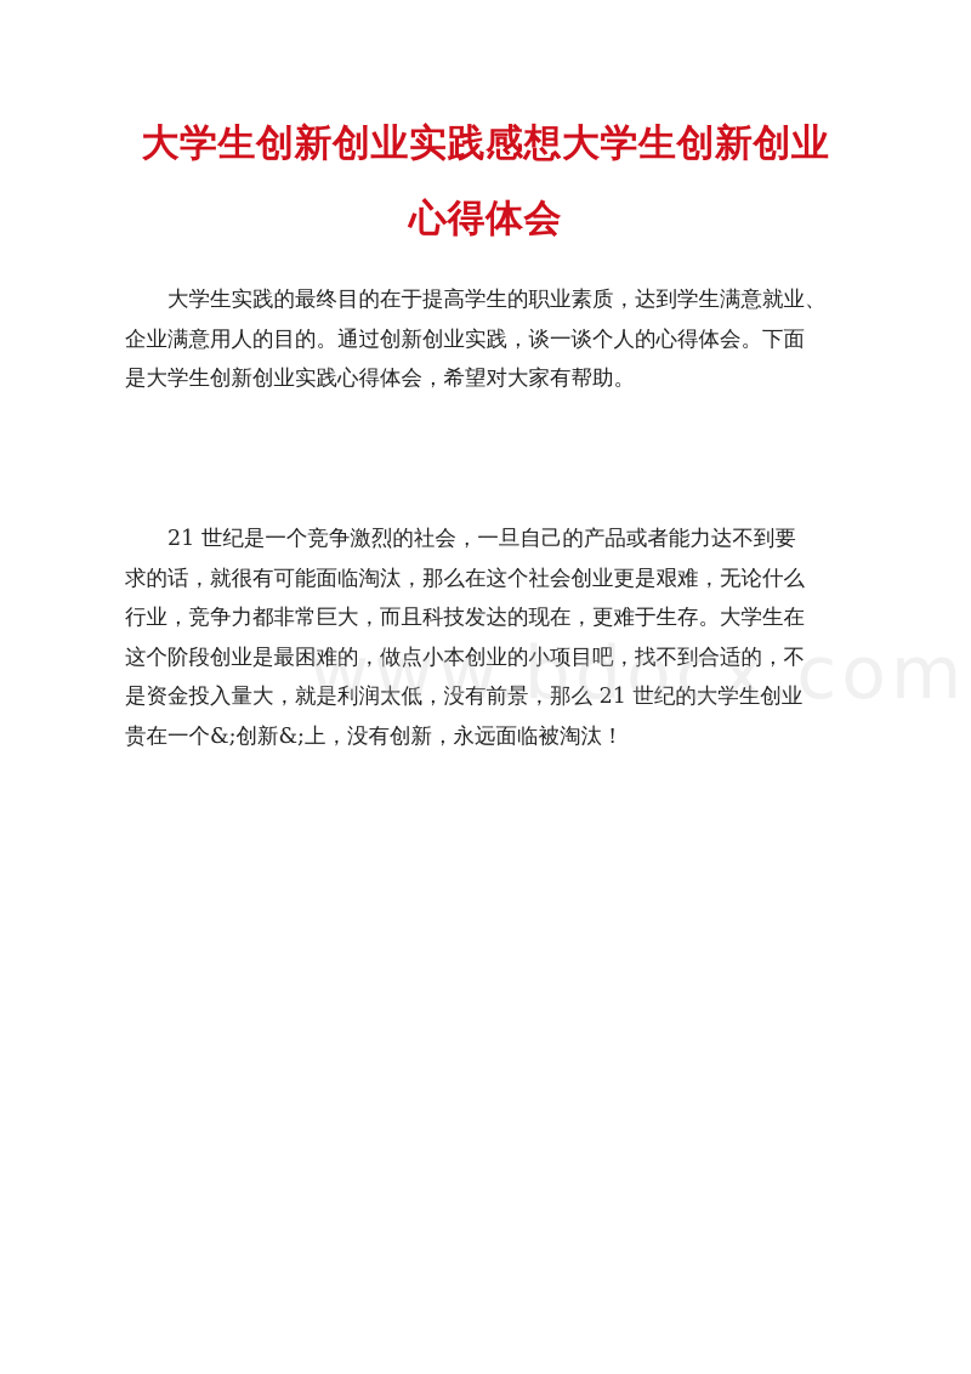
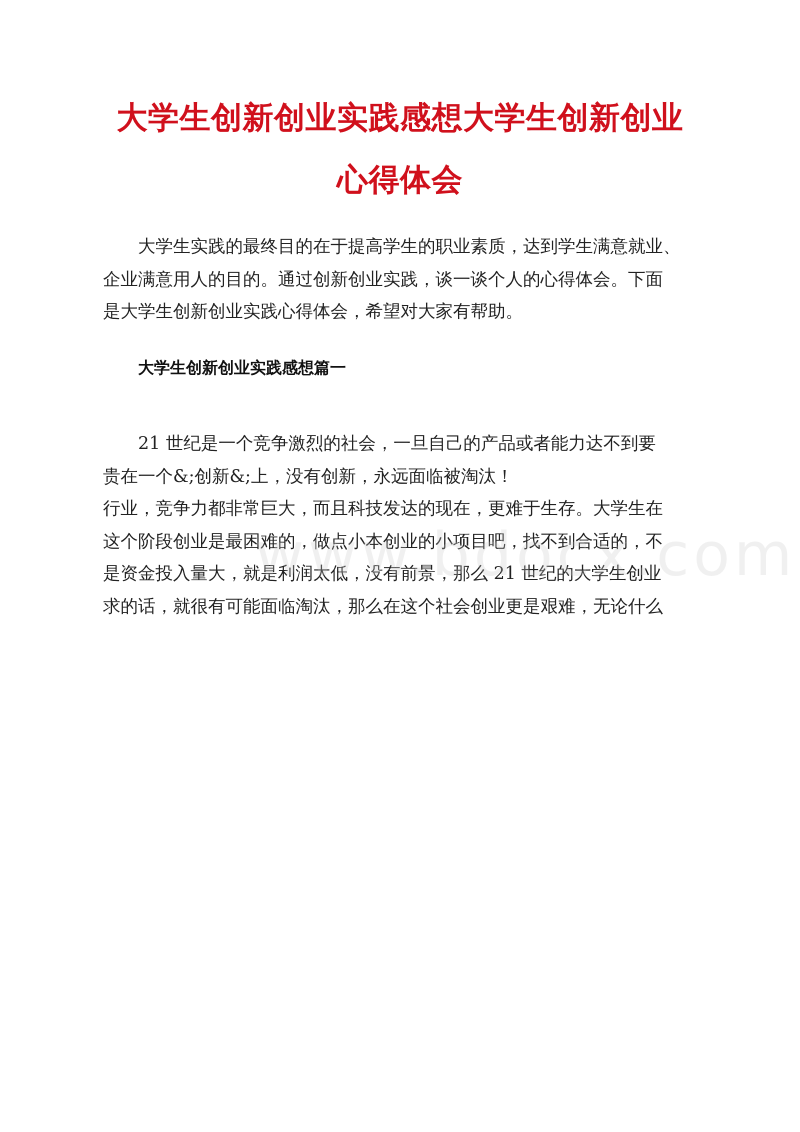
  大学生创新创业实践感想大学生创新创业
  心得体会
  大学生实践的最终目的在于提高学生的职业素质，达到学生满意就业、
  企业满意用人的目的。通过创新创业实践，谈一谈个人的心得体会。下面
  是大学生创新创业实践心得体会，希望对大家有帮助。
+ 大学生创新创业实践感想篇一
  21 世纪是一个竞争激烈的社会，一旦自己的产品或者能力达不到要
- 求的话，就很有可能面临淘汰，那么在这个社会创业更是艰难，无论什么
+ 贵在一个&;创新&;上，没有创新，永远面临被淘汰！
  行业，竞争力都非常巨大，而且科技发达的现在，更难于生存。大学生在
  这个阶段创业是最困难的，做点小本创业的小项目吧，找不到合适的，不
  是资金投入量大，就是利润太低，没有前景，那么 21 世纪的大学生创业
- 贵在一个&;创新&;上，没有创新，永远面临被淘汰！
+ 求的话，就很有可能面临淘汰，那么在这个社会创业更是艰难，无论什么
  www.bdocx.com
